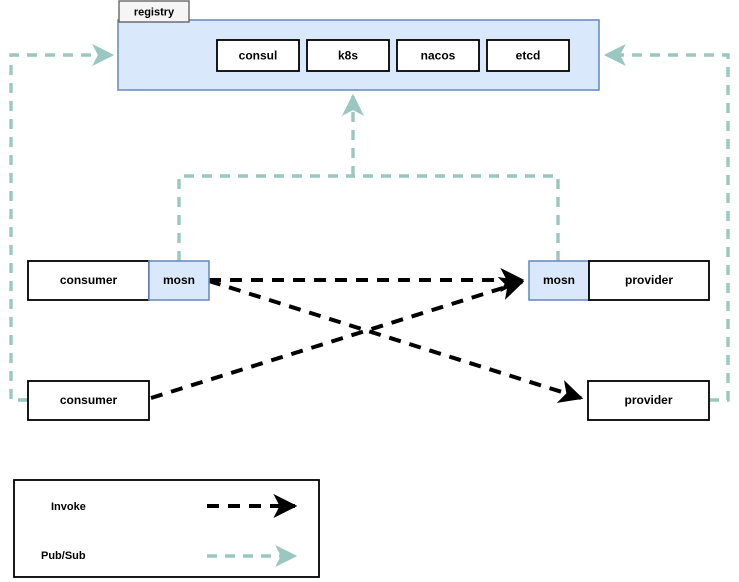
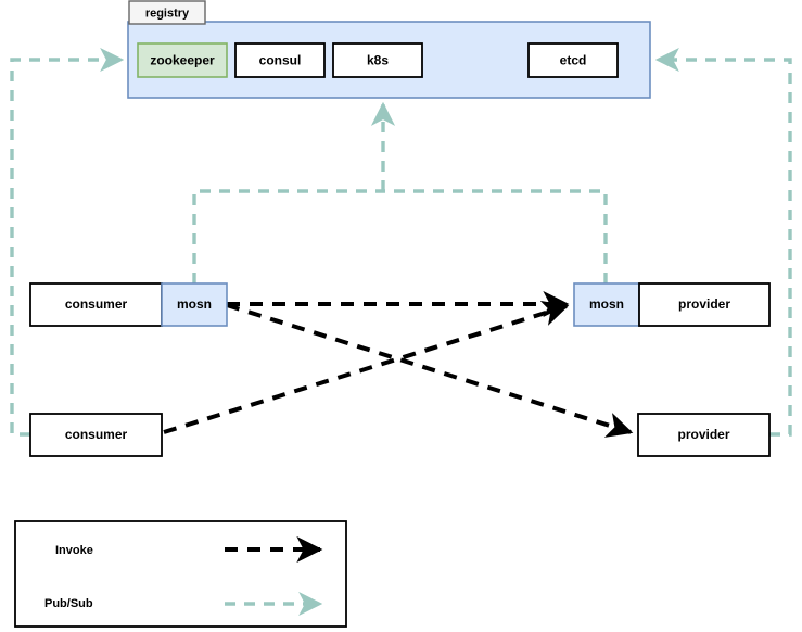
  registry
+ zookeeper
  consul
  k8s
- nacos
  etcd
  consumer
  mosn
  mosn
  provider
  consumer
  provider
  Invoke
  Pub/Sub
